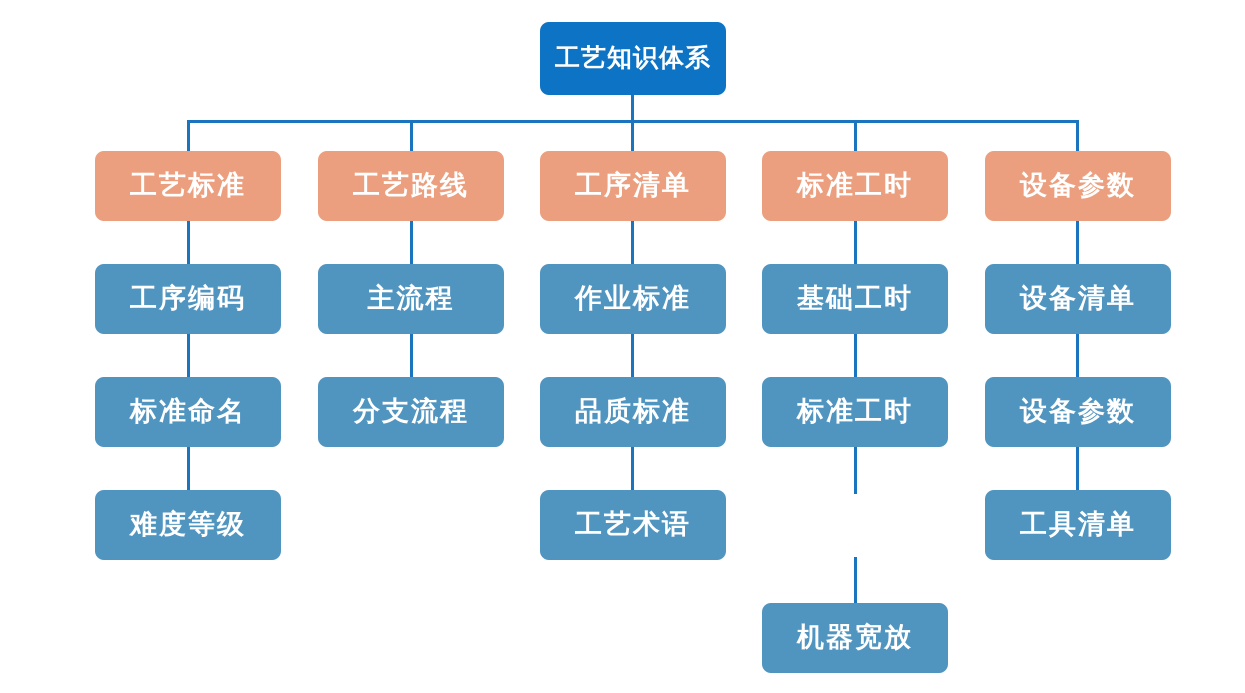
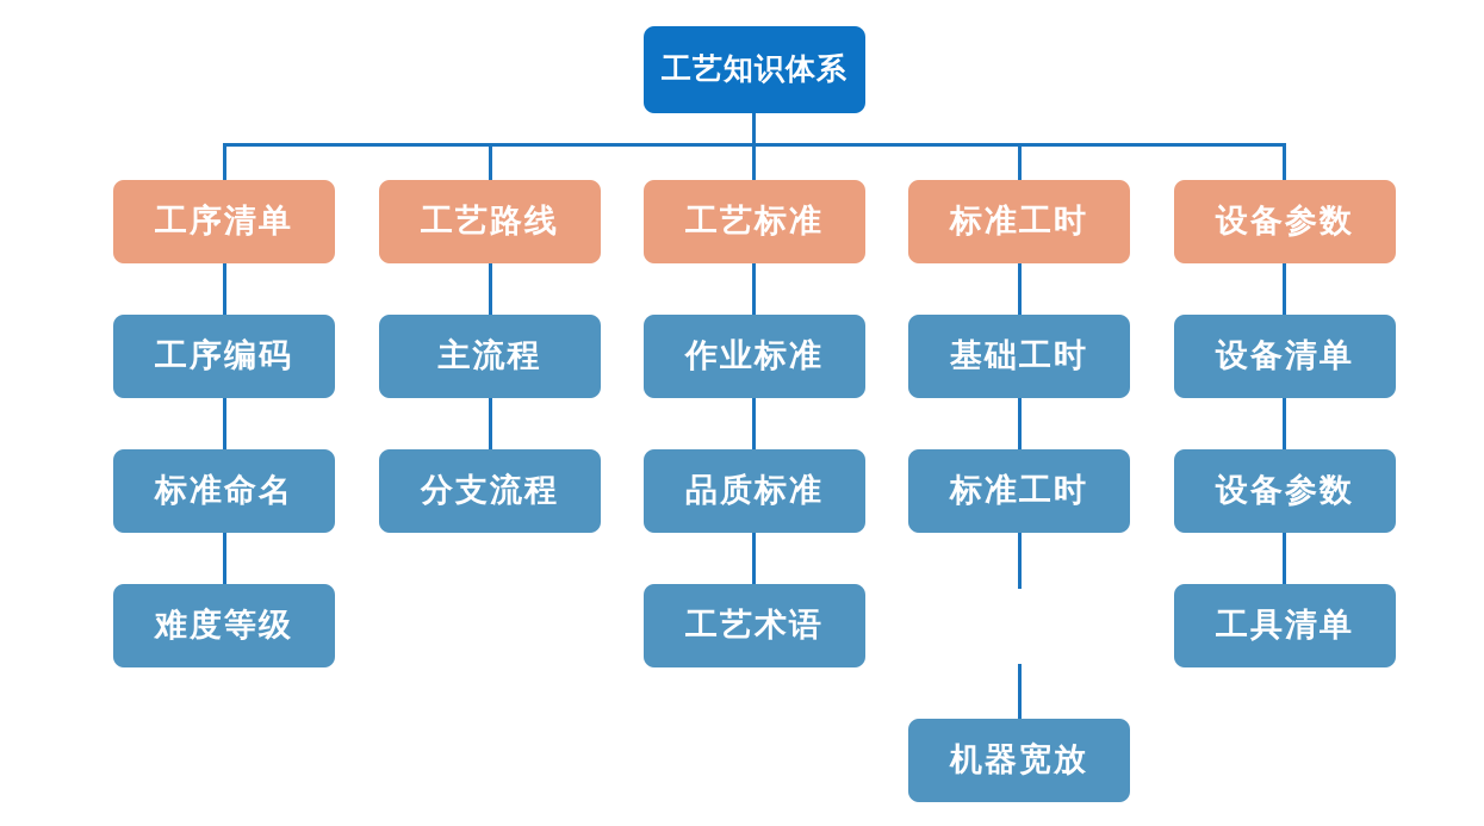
  工艺知识体系
- 工艺标准
+ 工序清单
  工序编码
  标准命名
  难度等级
  工艺路线
  主流程
  分支流程
- 工序清单
+ 工艺标准
  作业标准
  品质标准
  工艺术语
  标准工时
  基础工时
  标准工时
  机器宽放
  设备参数
  设备清单
  设备参数
  工具清单
